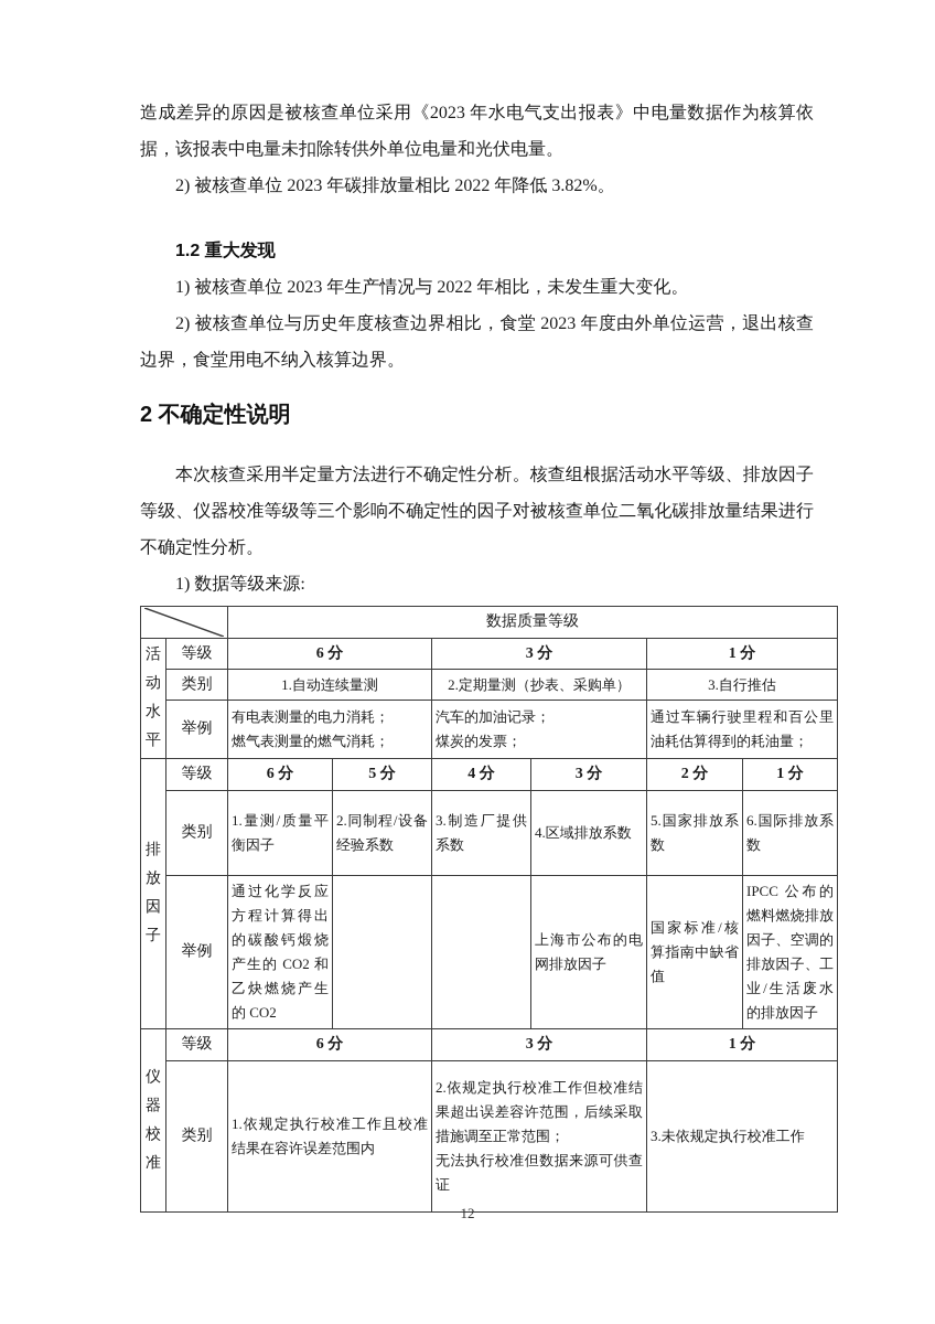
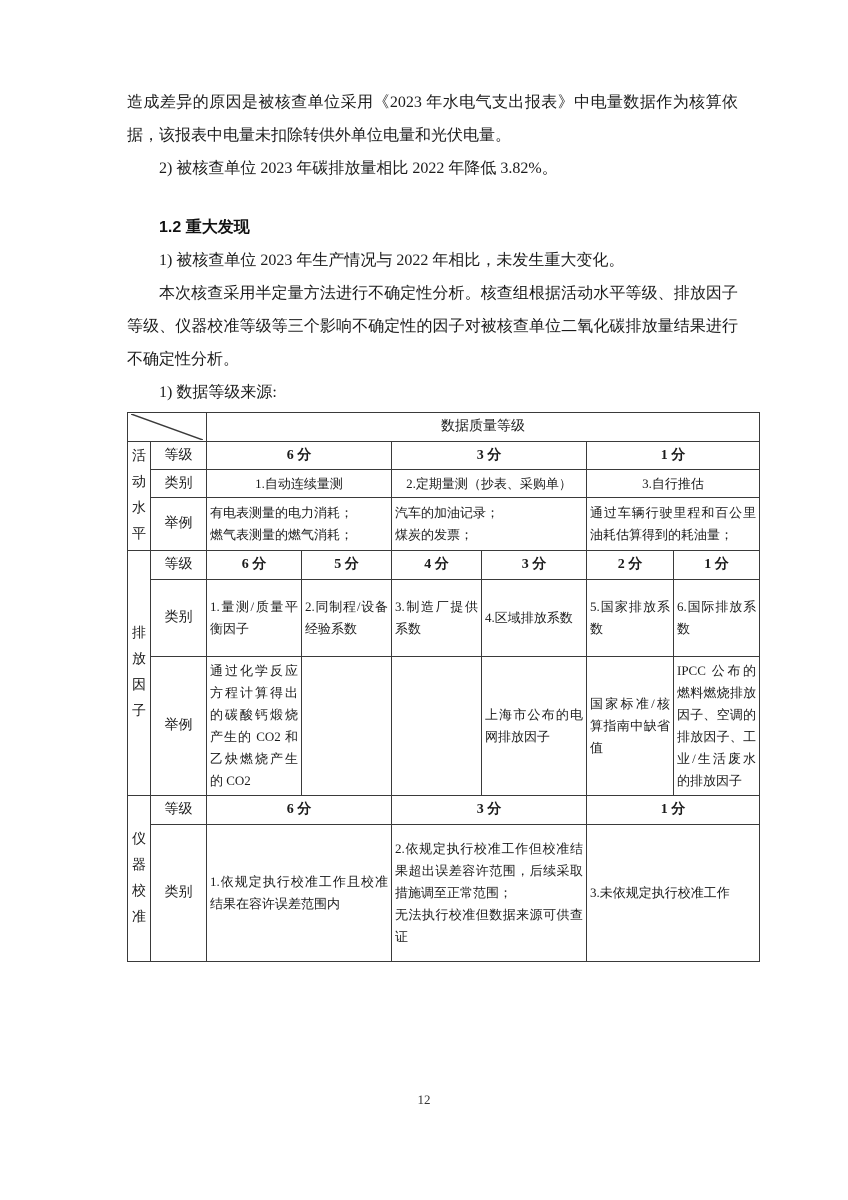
  造成差异的原因是被核查单位采用《2023 年水电气支出报表》中电量数据作为核算依据，该报表中电量未扣除转供外单位电量和光伏电量。
  2) 被核查单位 2023 年碳排放量相比 2022 年降低 3.82%。
  1.2 重大发现
  1) 被核查单位 2023 年生产情况与 2022 年相比，未发生重大变化。
- 2) 被核查单位与历史年度核查边界相比，食堂 2023 年度由外单位运营，退出核查边界，食堂用电不纳入核算边界。
- 2 不确定性说明
  本次核查采用半定量方法进行不确定性分析。核查组根据活动水平等级、排放因子等级、仪器校准等级等三个影响不确定性的因子对被核查单位二氧化碳排放量结果进行不确定性分析。
  1) 数据等级来源:
  	数据质量等级
  活动水平	等级	6 分	3 分	1 分
  类别	1.自动连续量测	2.定期量测（抄表、采购单）	3.自行推估
  举例	有电表测量的电力消耗； 燃气表测量的燃气消耗；	汽车的加油记录； 煤炭的发票；	通过车辆行驶里程和百公里油耗估算得到的耗油量；
  排放因子	等级	6 分	5 分	4 分	3 分	2 分	1 分
  类别	1.量测/质量平衡因子	2.同制程/设备经验系数	3.制造厂提供系数	4.区域排放系数	5.国家排放系数	6.国际排放系数
  举例	通过化学反应方程计算得出的碳酸钙煅烧产生的 CO2 和乙炔燃烧产生的 CO2			上海市公布的电网排放因子	国家标准/核算指南中缺省值	IPCC 公布的燃料燃烧排放因子、空调的排放因子、工业/生活废水的排放因子
  仪器校准	等级	6 分	3 分	1 分
  类别	1.依规定执行校准工作且校准结果在容许误差范围内	2.依规定执行校准工作但校准结果超出误差容许范围，后续采取措施调至正常范围； 无法执行校准但数据来源可供查证	3.未依规定执行校准工作
  12
